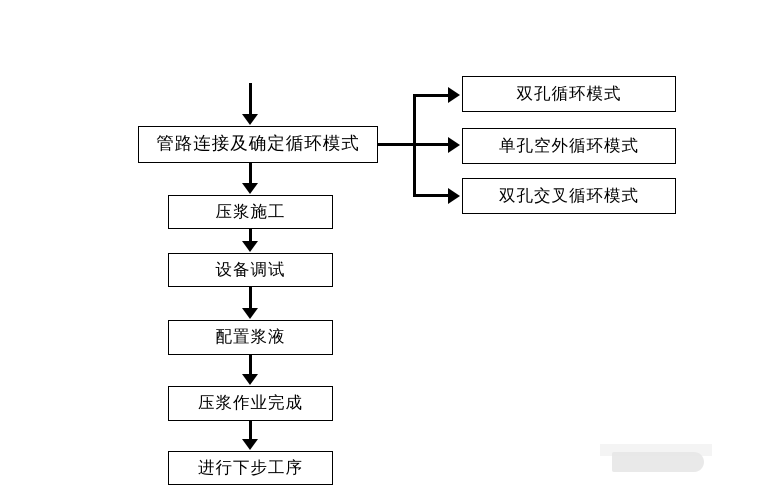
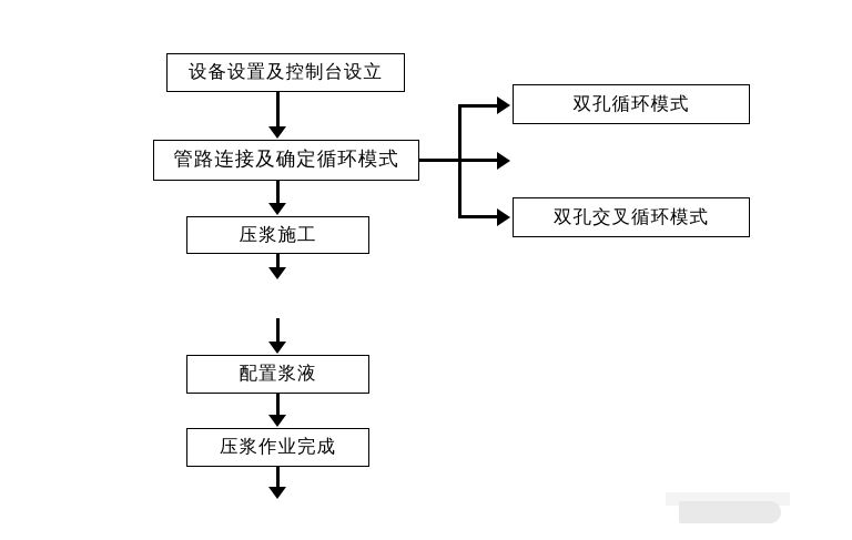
+ 设备设置及控制台设立
  管路连接及确定循环模式
  压浆施工
- 设备调试
  配置浆液
  压浆作业完成
- 进行下步工序
  双孔循环模式
- 单孔空外循环模式
  双孔交叉循环模式
